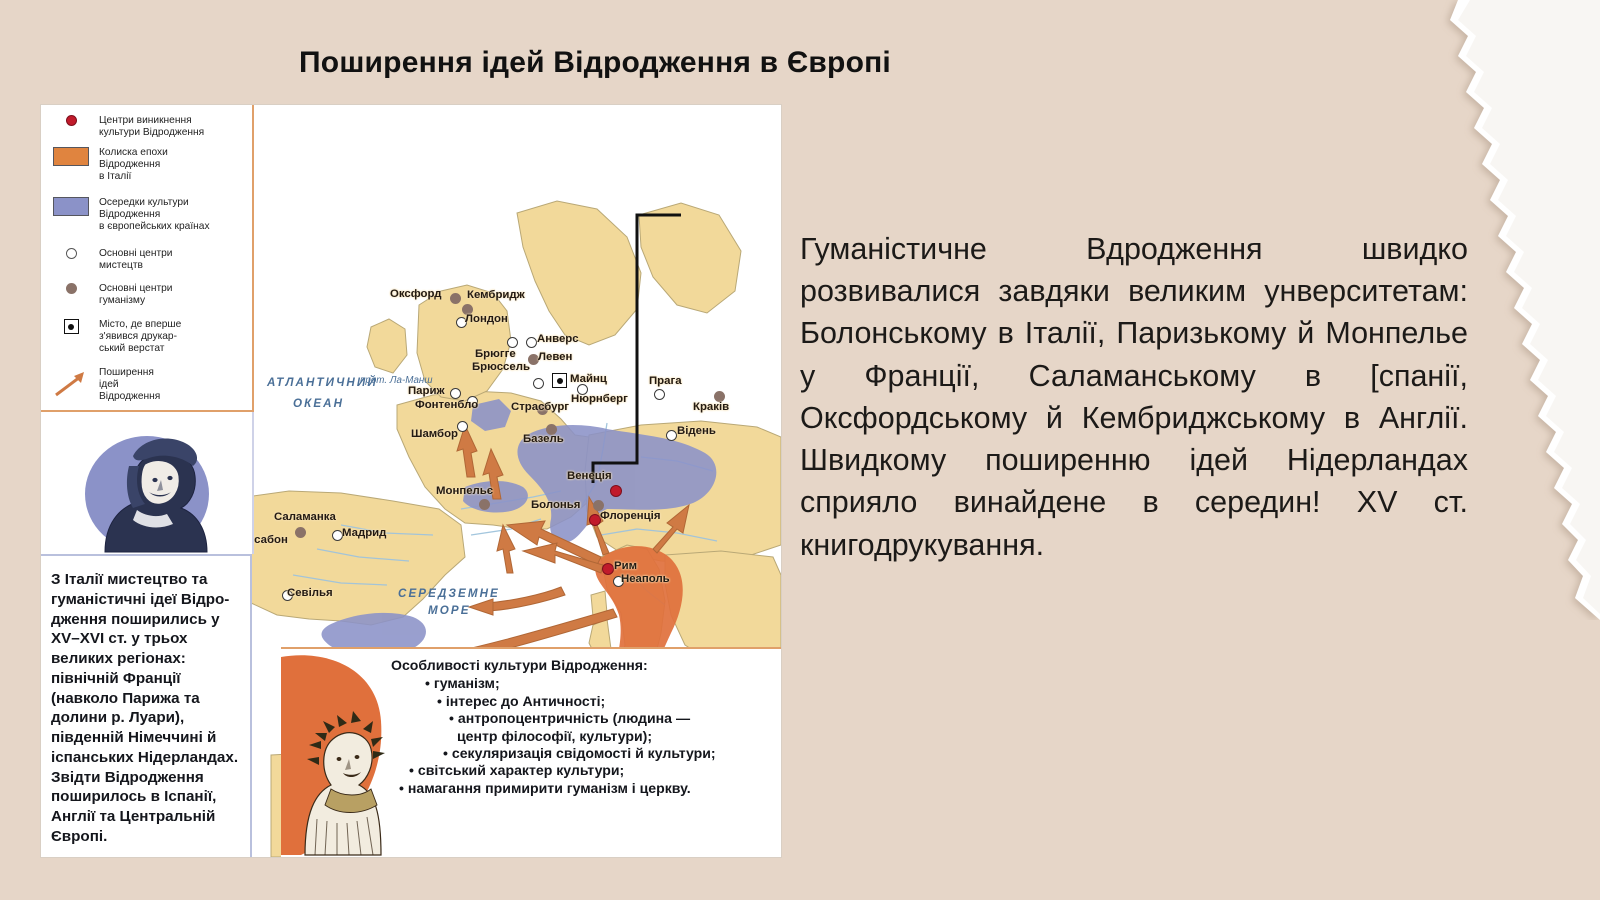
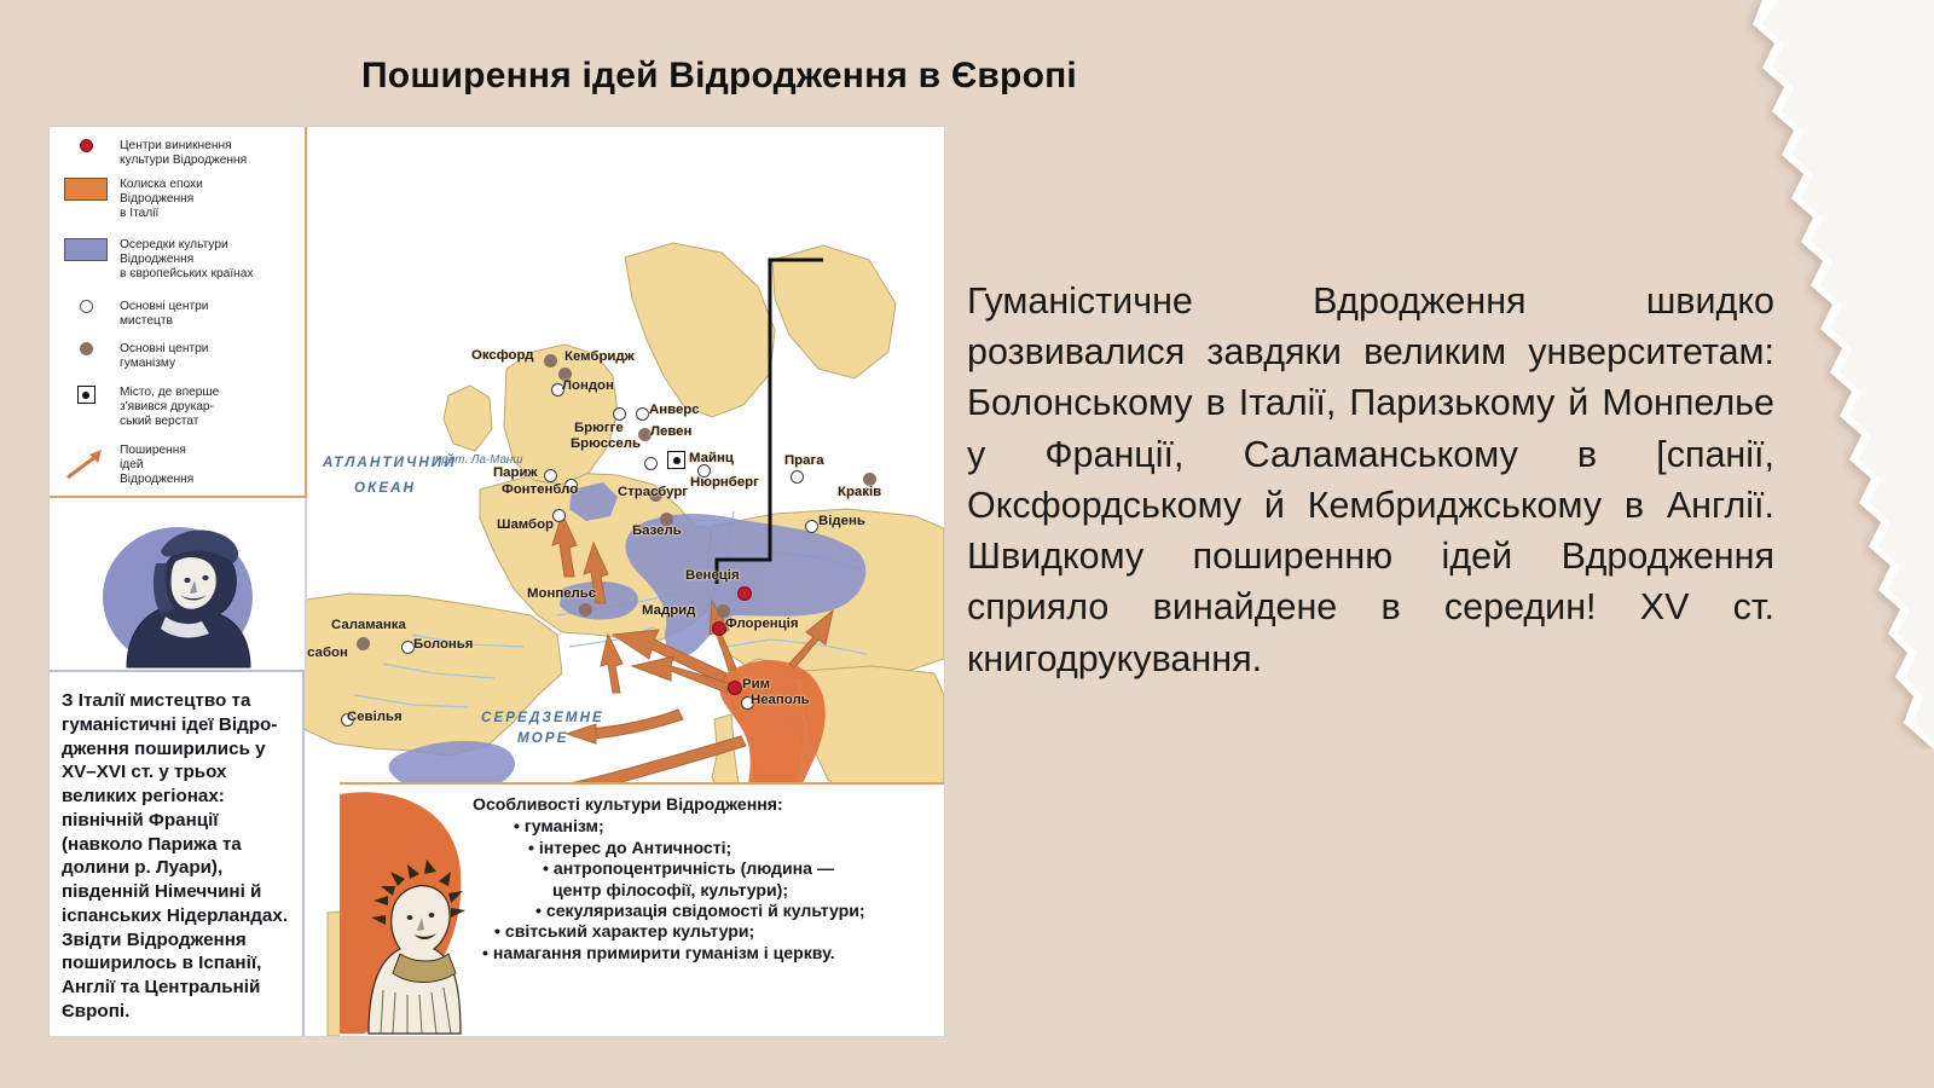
  Поширення ідей Відродження в Європі
- Гуманістичне Вдродження швидко розвивалися завдяки великим унверситетам: Болонському в Італії, Паризькому й Монпелье у Франції, Саламанському в [спанії, Оксфордському й Кембриджському в Англії. Швидкому поширенню ідей Нідерландах сприяло винайдене в середин! XV ст. книгодрукування.
+ Гуманістичне Вдродження швидко розвивалися завдяки великим унверситетам: Болонському в Італії, Паризькому й Монпелье у Франції, Саламанському в [спанії, Оксфордському й Кембриджському в Англії. Швидкому поширенню ідей Вдродження сприяло винайдене в середин! XV ст. книгодрукування.
  АТЛАНТИЧНИЙ
  ОКЕАН
  СЕРЕДЗЕМНЕ
  МОРЕ
  прот. Ла-Манш
  Оксфорд
  Кембридж
  Лондон
  Анверс
  Левен
  Брюгге
  Брюссель
  Майнц
  Прага
  Нюрнберг
  Краків
  Париж
  Фонтенбло
  Страсбург
  Базель
  Відень
  Шамбор
  Монпельє
  Венеція
- Болонья
+ Мадрид
  Флоренція
  Рим
  Неаполь
  Саламанка
- Мадрид
+ Болонья
  сабон
  Севілья
  Центри виникнення
  культури Відродження
  Колиска епохи
  Відродження
  в Італії
  Осередки культури
  Відродження
  в європейських країнах
  Основні центри
  мистецтв
  Основні центри
  гуманізму
  Місто, де вперше
  з'явився друкар-
  ський верстат
  Поширення
  ідей
  Відродження
  З Італії мистецтво та гуманістичні ідеї Відро-дження поширились у XV–XVI ст. у трьох великих регіонах: північній Франції (навколо Парижа та долини р. Луари), південній Німеччині й іспанських Нідерландах. Звідти Відродження поширилось в Іспанії, Англії та Центральній Європі.
  Особливості культури Відродження:
  • гуманізм;
  • інтерес до Античності;
  • антропоцентричність (людина —
  центр філософії, культури);
  • секуляризація свідомості й культури;
  • світський характер культури;
  • намагання примирити гуманізм і церкву.
